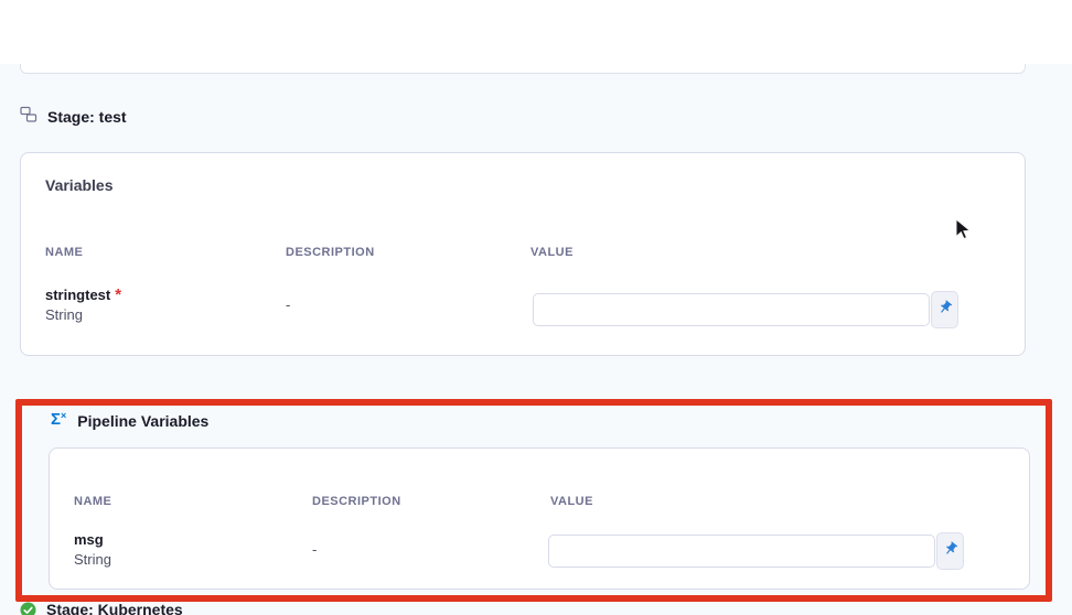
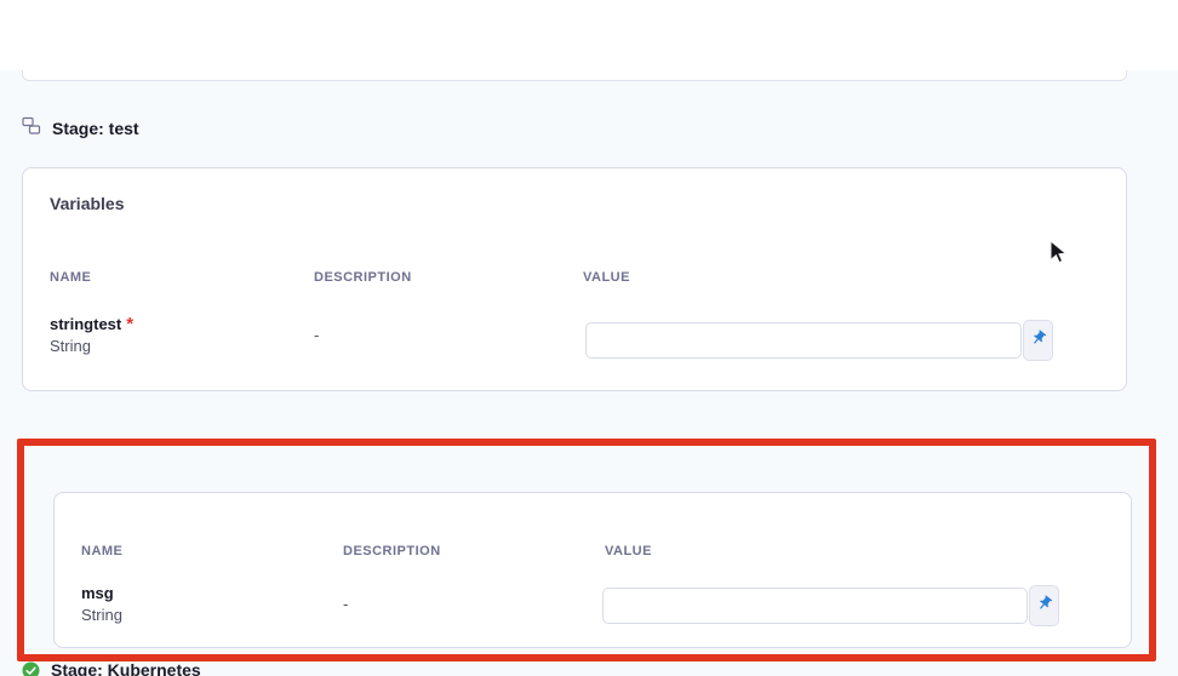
  Stage: test
  Variables
  NAME
  DESCRIPTION
  VALUE
  stringtest *
  String
  -
- Σ×
- Pipeline Variables
  NAME
  DESCRIPTION
  VALUE
  msg
  String
  -
  Stage: Kubernetes
